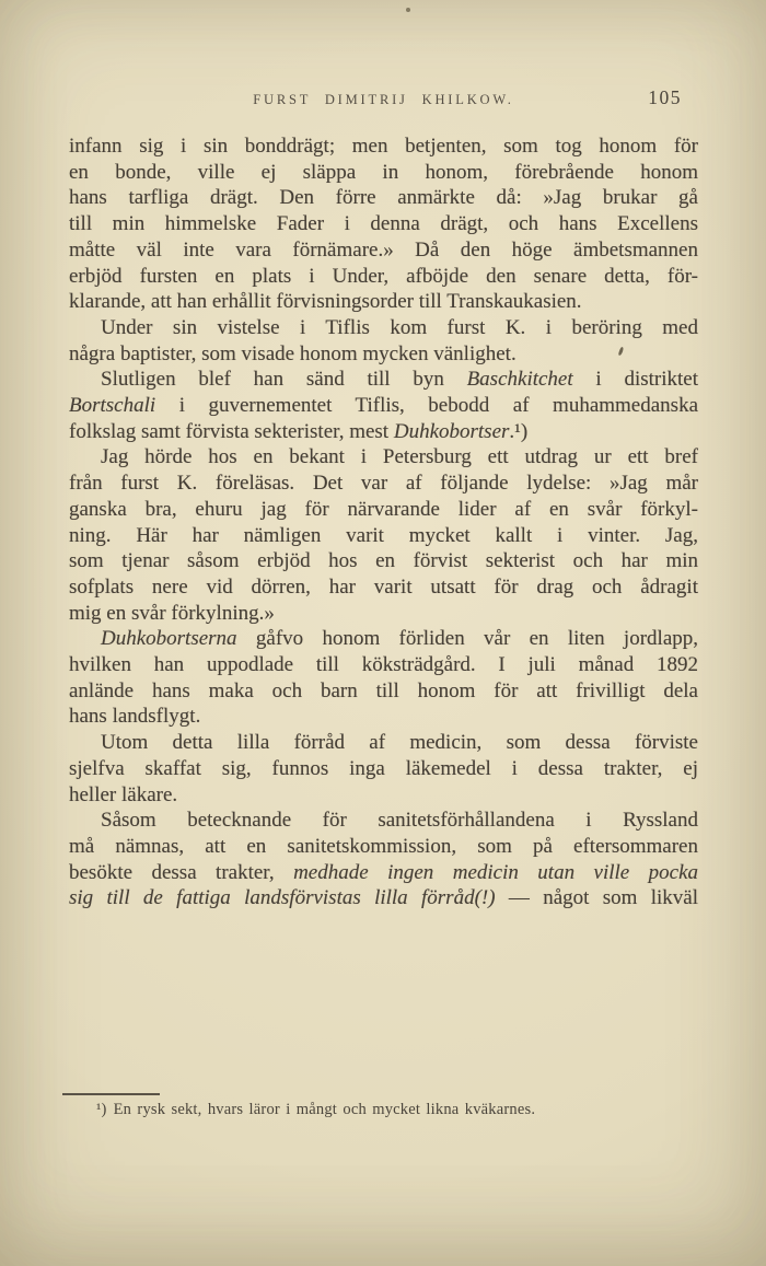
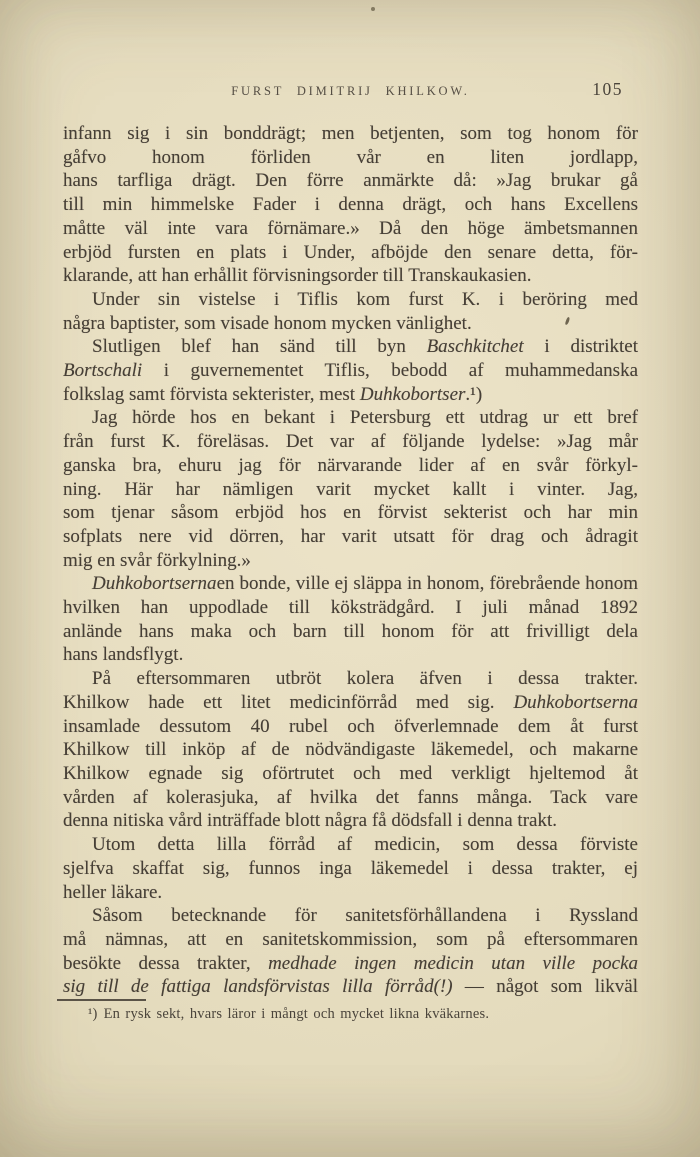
  FURST DIMITRIJ KHILKOW.
  105
  infann sig i sin bonddrägt; men betjenten, som tog honom för
- en bonde, ville ej släppa in honom, förebrående honom
+ gåfvo honom förliden vår en liten jordlapp,
  hans tarfliga drägt. Den förre anmärkte då: »Jag brukar gå
  till min himmelske Fader i denna drägt, och hans Excellens
  måtte väl inte vara förnämare.» Då den höge ämbetsmannen
  erbjöd fursten en plats i Under, afböjde den senare detta, för-
  klarande, att han erhållit förvisningsorder till Transkaukasien.
  Under sin vistelse i Tiflis kom furst K. i beröring med
  några baptister, som visade honom mycken vänlighet.
  Slutligen blef han sänd till byn Baschkitchet i distriktet
  Bortschali i guvernementet Tiflis, bebodd af muhammedanska
  folkslag samt förvista sekterister, mest Duhkobortser.¹)
  Jag hörde hos en bekant i Petersburg ett utdrag ur ett bref
  från furst K. föreläsas. Det var af följande lydelse: »Jag mår
  ganska bra, ehuru jag för närvarande lider af en svår förkyl-
  ning. Här har nämligen varit mycket kallt i vinter. Jag,
  som tjenar såsom erbjöd hos en förvist sekterist och har min
  sofplats nere vid dörren, har varit utsatt för drag och ådragit
  mig en svår förkylning.»
- Duhkobortserna gåfvo honom förliden vår en liten jordlapp,
+ Duhkobortsernaen bonde, ville ej släppa in honom, förebrående honom
  hvilken han uppodlade till köksträdgård. I juli månad 1892
  anlände hans maka och barn till honom för att frivilligt dela
  hans landsflygt.
+ På eftersommaren utbröt kolera äfven i dessa trakter.
+ Khilkow hade ett litet medicinförråd med sig. Duhkobortserna
+ insamlade dessutom 40 rubel och öfverlemnade dem åt furst
+ Khilkow till inköp af de nödvändigaste läkemedel, och makarne
+ Khilkow egnade sig oförtrutet och med verkligt hjeltemod åt
+ vården af kolerasjuka, af hvilka det fanns många. Tack vare
+ denna nitiska vård inträffade blott några få dödsfall i denna trakt.
  Utom detta lilla förråd af medicin, som dessa förviste
  sjelfva skaffat sig, funnos inga läkemedel i dessa trakter, ej
  heller läkare.
  Såsom betecknande för sanitetsförhållandena i Ryssland
  må nämnas, att en sanitetskommission, som på eftersommaren
  besökte dessa trakter, medhade ingen medicin utan ville pocka
  sig till de fattiga landsförvistas lilla förråd(!) — något som likväl
  ¹) En rysk sekt, hvars läror i mångt och mycket likna kväkarnes.
